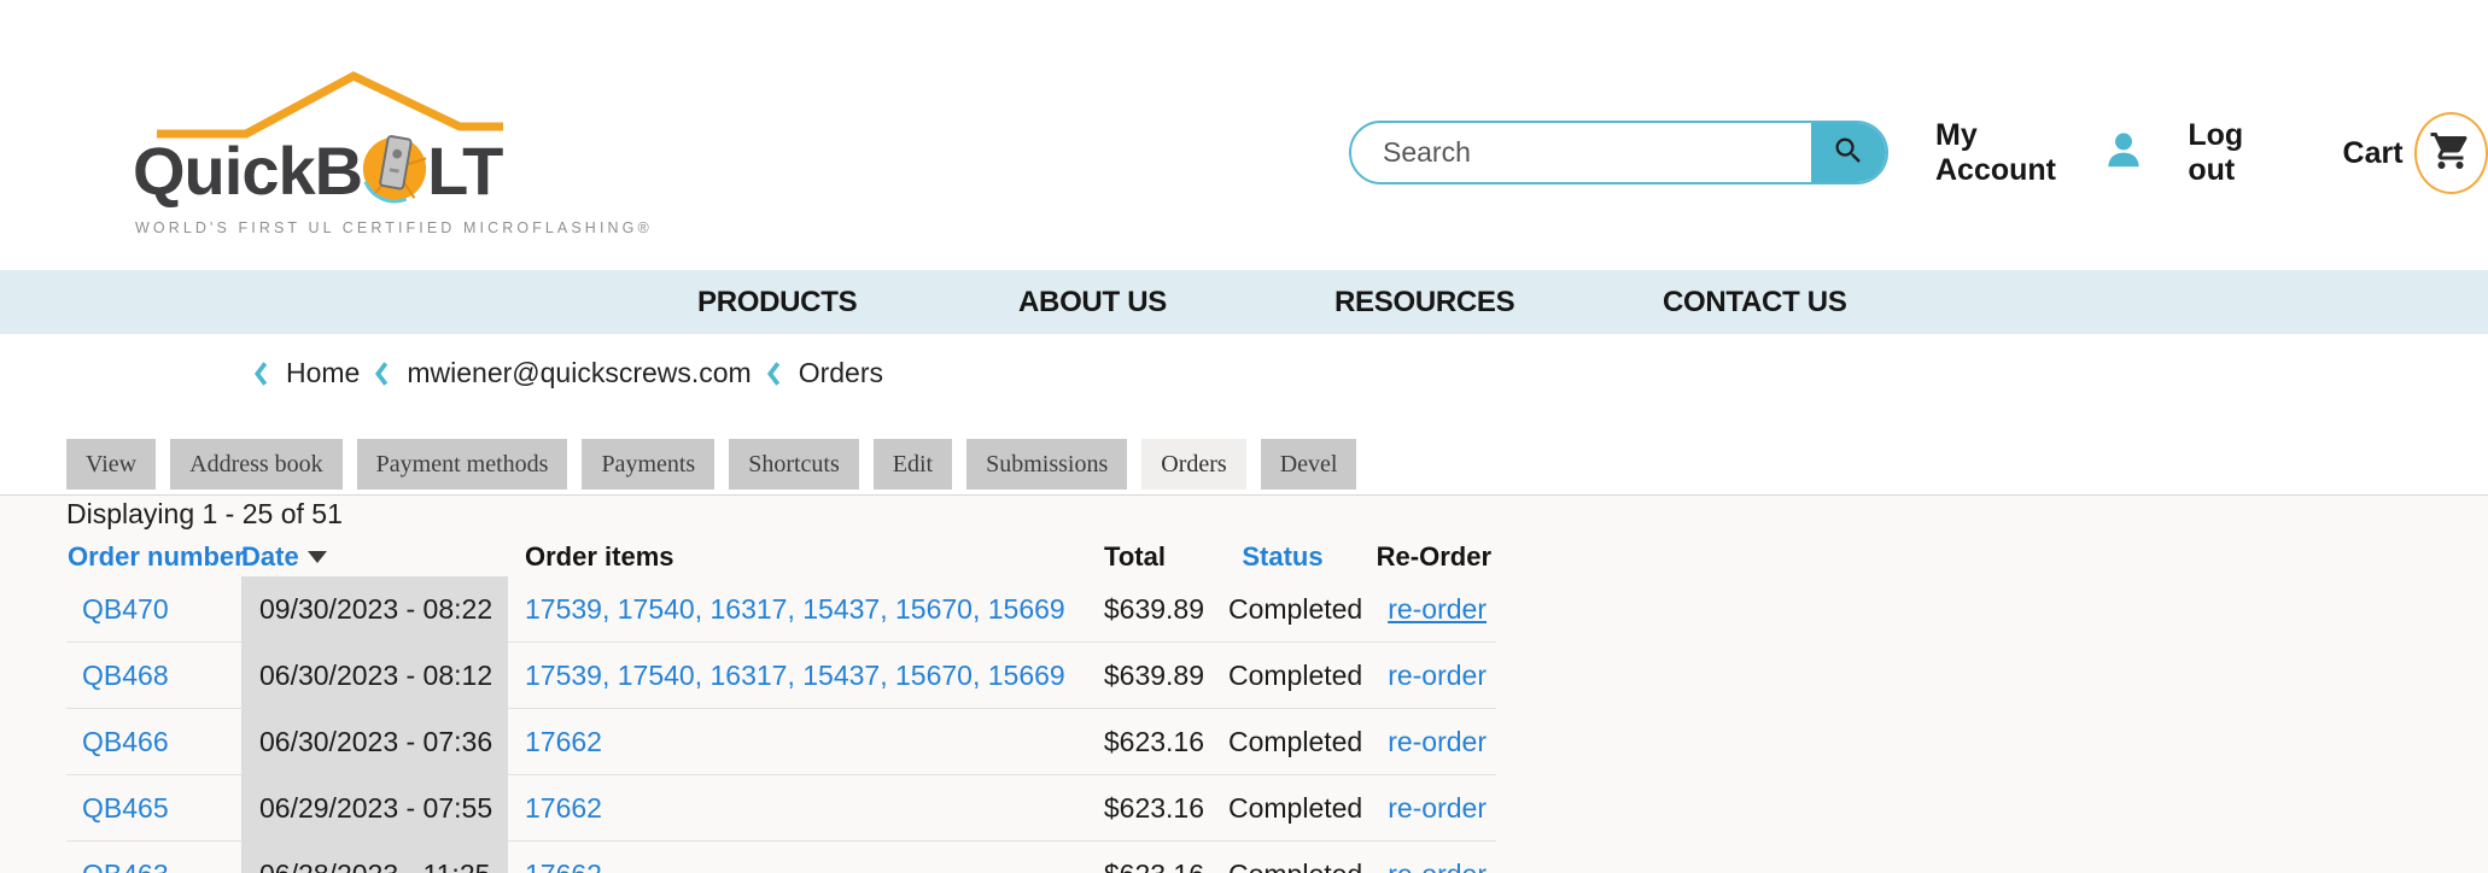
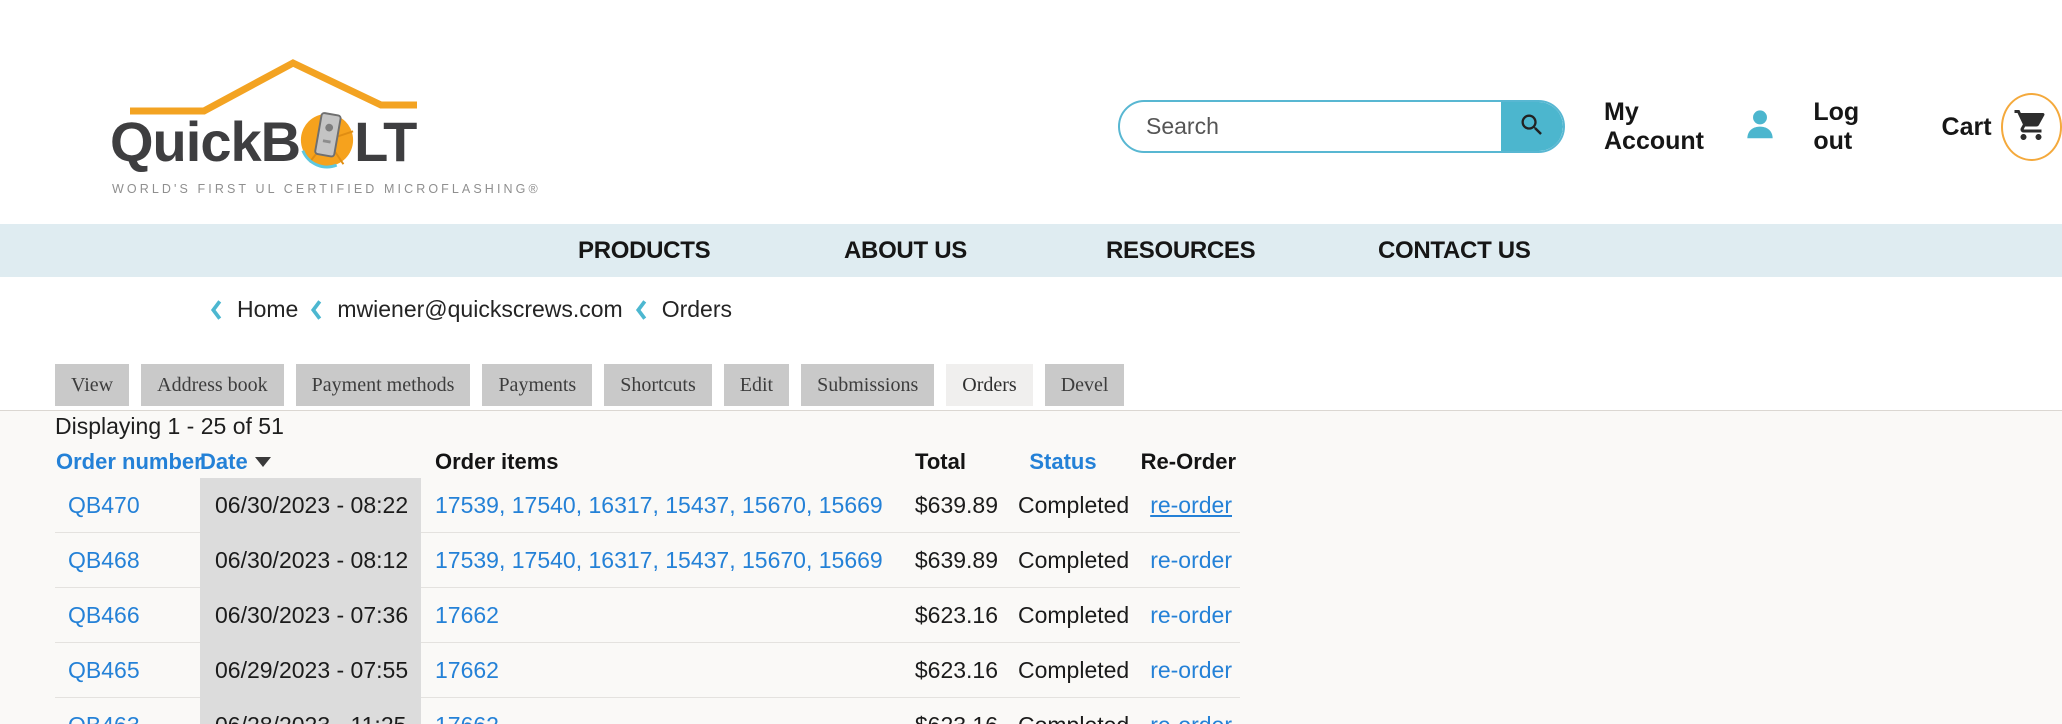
  QuickB
  LT
  WORLD'S FIRST UL CERTIFIED MICROFLASHING®
  Search
  My Account
  Log out
  Cart
  PRODUCTS
  ABOUT US
  RESOURCES
  CONTACT US
  Home
  mwiener@quickscrews.com
  Orders
  View
  Address book
  Payment methods
  Payments
  Shortcuts
  Edit
  Submissions
  Orders
  Devel
  Displaying 1 - 25 of 51
  Order number
  Date
  Order items
  Total
  Status
  Re-Order
  QB470
- 09/30/2023 - 08:22
+ 06/30/2023 - 08:22
  17539, 17540, 16317, 15437, 15670, 15669
  $639.89
  Completed
  re-order
  QB468
  06/30/2023 - 08:12
  17539, 17540, 16317, 15437, 15670, 15669
  $639.89
  Completed
  re-order
  QB466
  06/30/2023 - 07:36
  17662
  $623.16
  Completed
  re-order
  QB465
  06/29/2023 - 07:55
  17662
  $623.16
  Completed
  re-order
